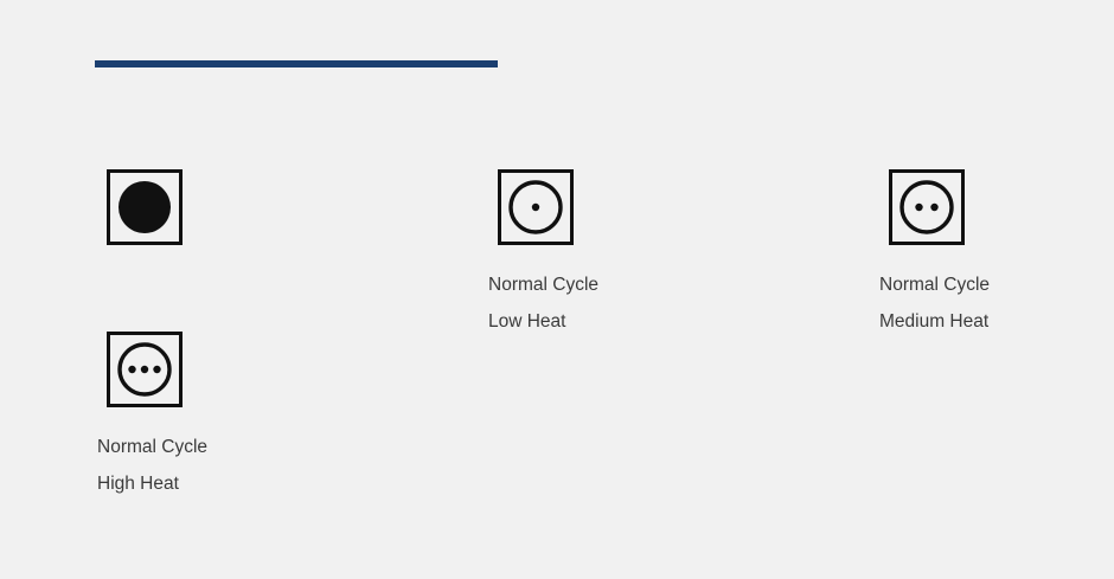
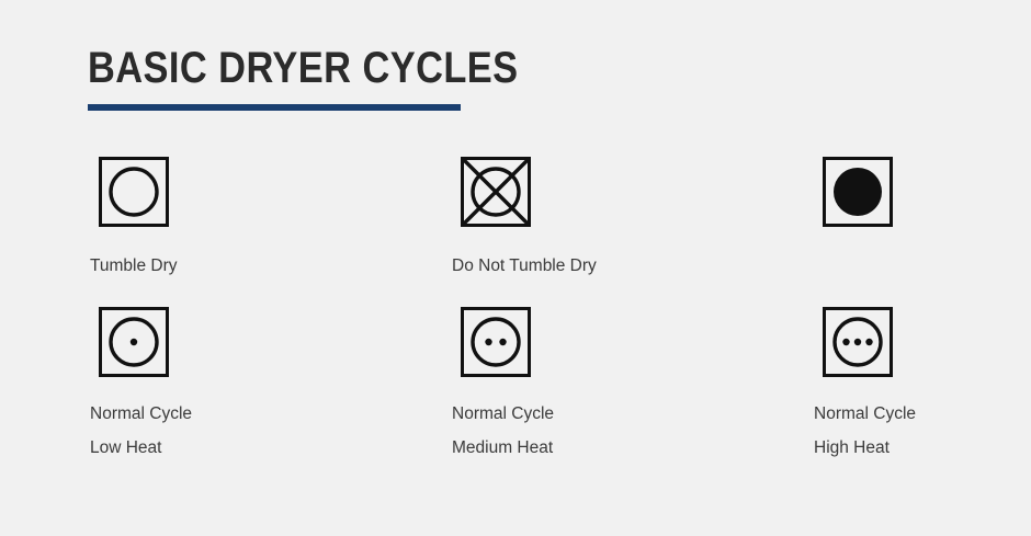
+ BASIC DRYER CYCLES
+ Tumble Dry
+ Do Not Tumble Dry
  Normal Cycle
  Low Heat
  Normal Cycle
  Medium Heat
  Normal Cycle
  High Heat
